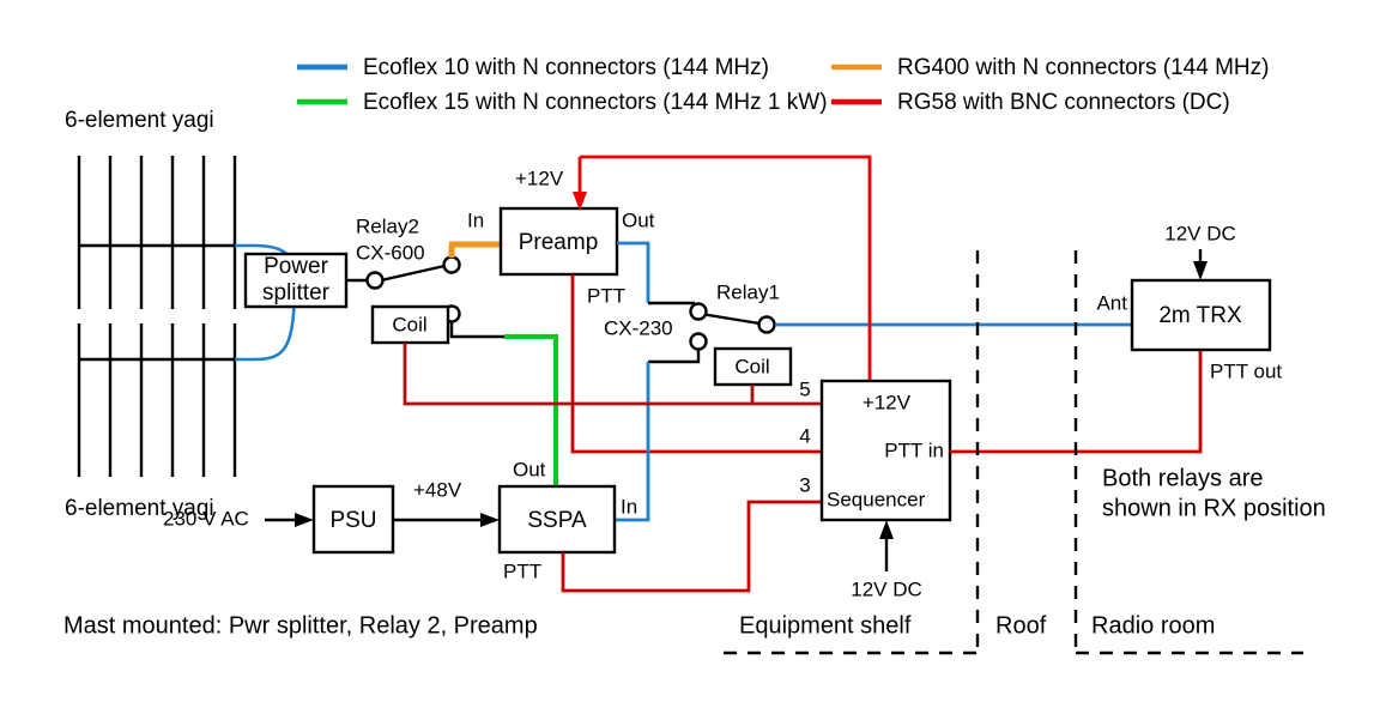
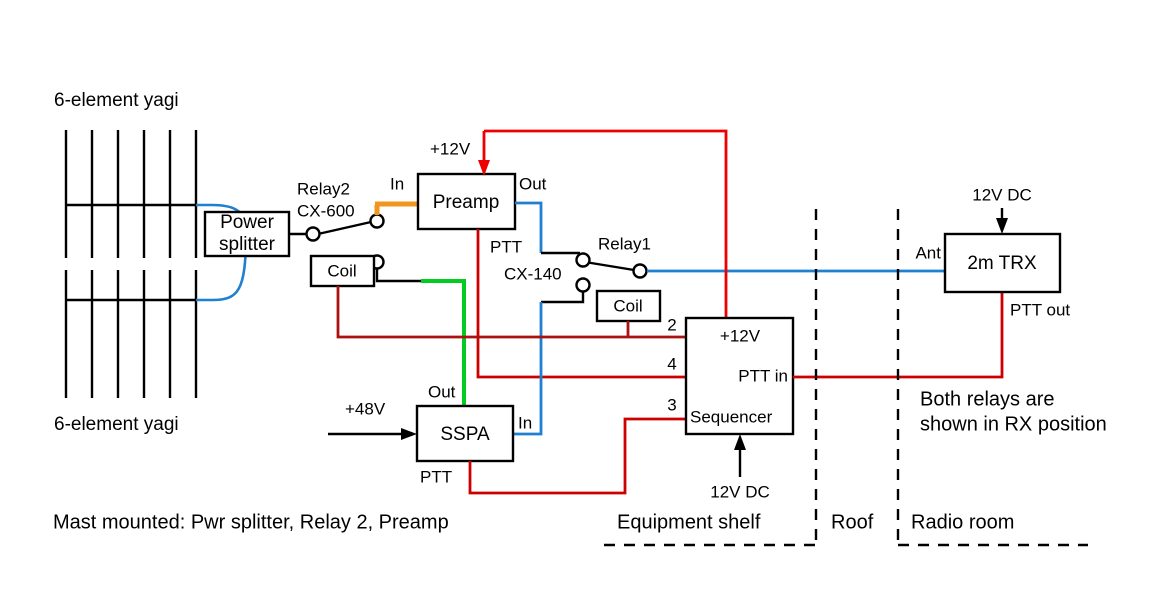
- Ecoflex 10 with N connectors (144 MHz)
- Ecoflex 15 with N connectors (144 MHz 1 kW)
- RG400 with N connectors (144 MHz)
- RG58 with BNC connectors (DC)
  6-element yagi
  6-element yagi
  Power
  splitter
  Relay2
  CX-600
  Coil
  Preamp
  +12V
  In
  Out
  PTT
  Relay1
- CX-230
+ CX-140
  Coil
- 230 V AC
- PSU
  +48V
  SSPA
  Out
  In
  PTT
  +12V
  PTT in
  Sequencer
- 5
+ 2
  4
  3
  12V DC
  12V DC
  2m TRX
  Ant
  PTT out
  Both relays are
  shown in RX position
  Mast mounted: Pwr splitter, Relay 2, Preamp
  Equipment shelf
  Roof
  Radio room
